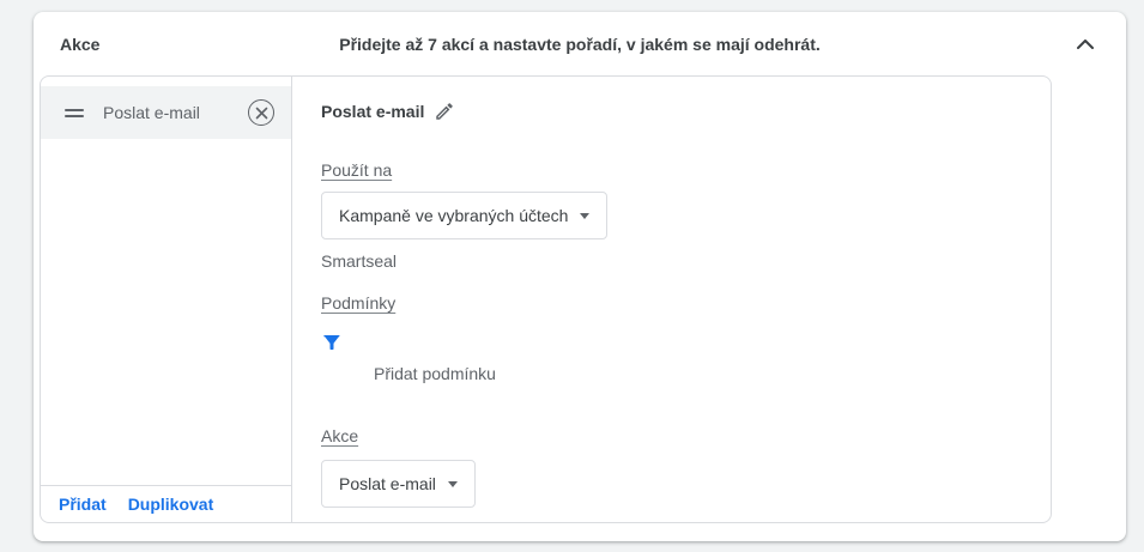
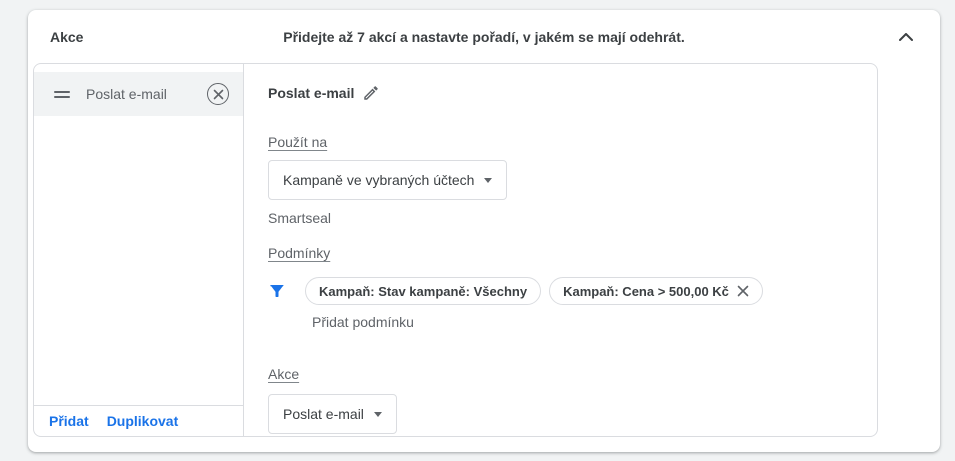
  Akce
  Přidejte až 7 akcí a nastavte pořadí, v jakém se mají odehrát.
  Poslat e-mail
  Přidat
  Duplikovat
  Poslat e-mail
  Použít na
  Kampaně ve vybraných účtech
  Smartseal
  Podmínky
+ Kampaň: Stav kampaně: Všechny
+ Kampaň: Cena > 500,00 Kč
  Přidat podmínku
  Akce
  Poslat e-mail
